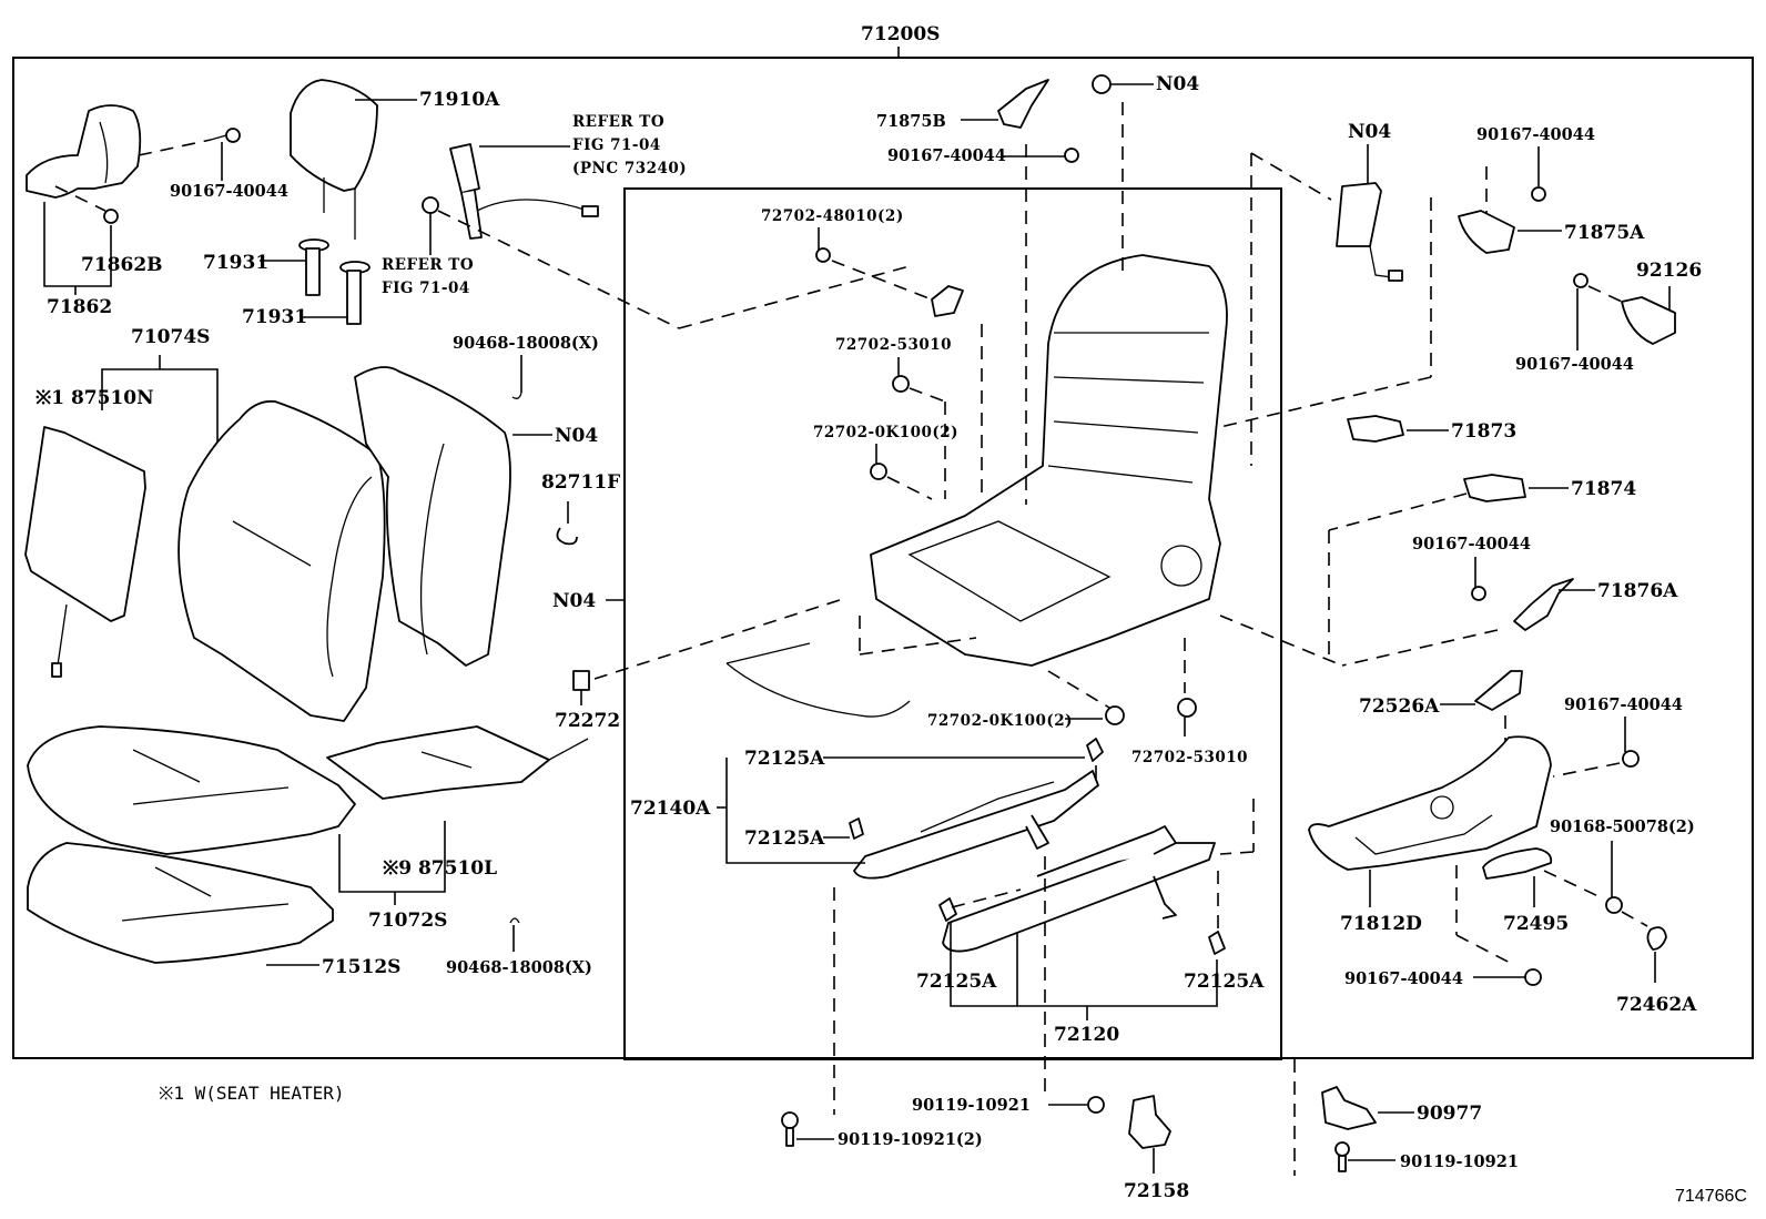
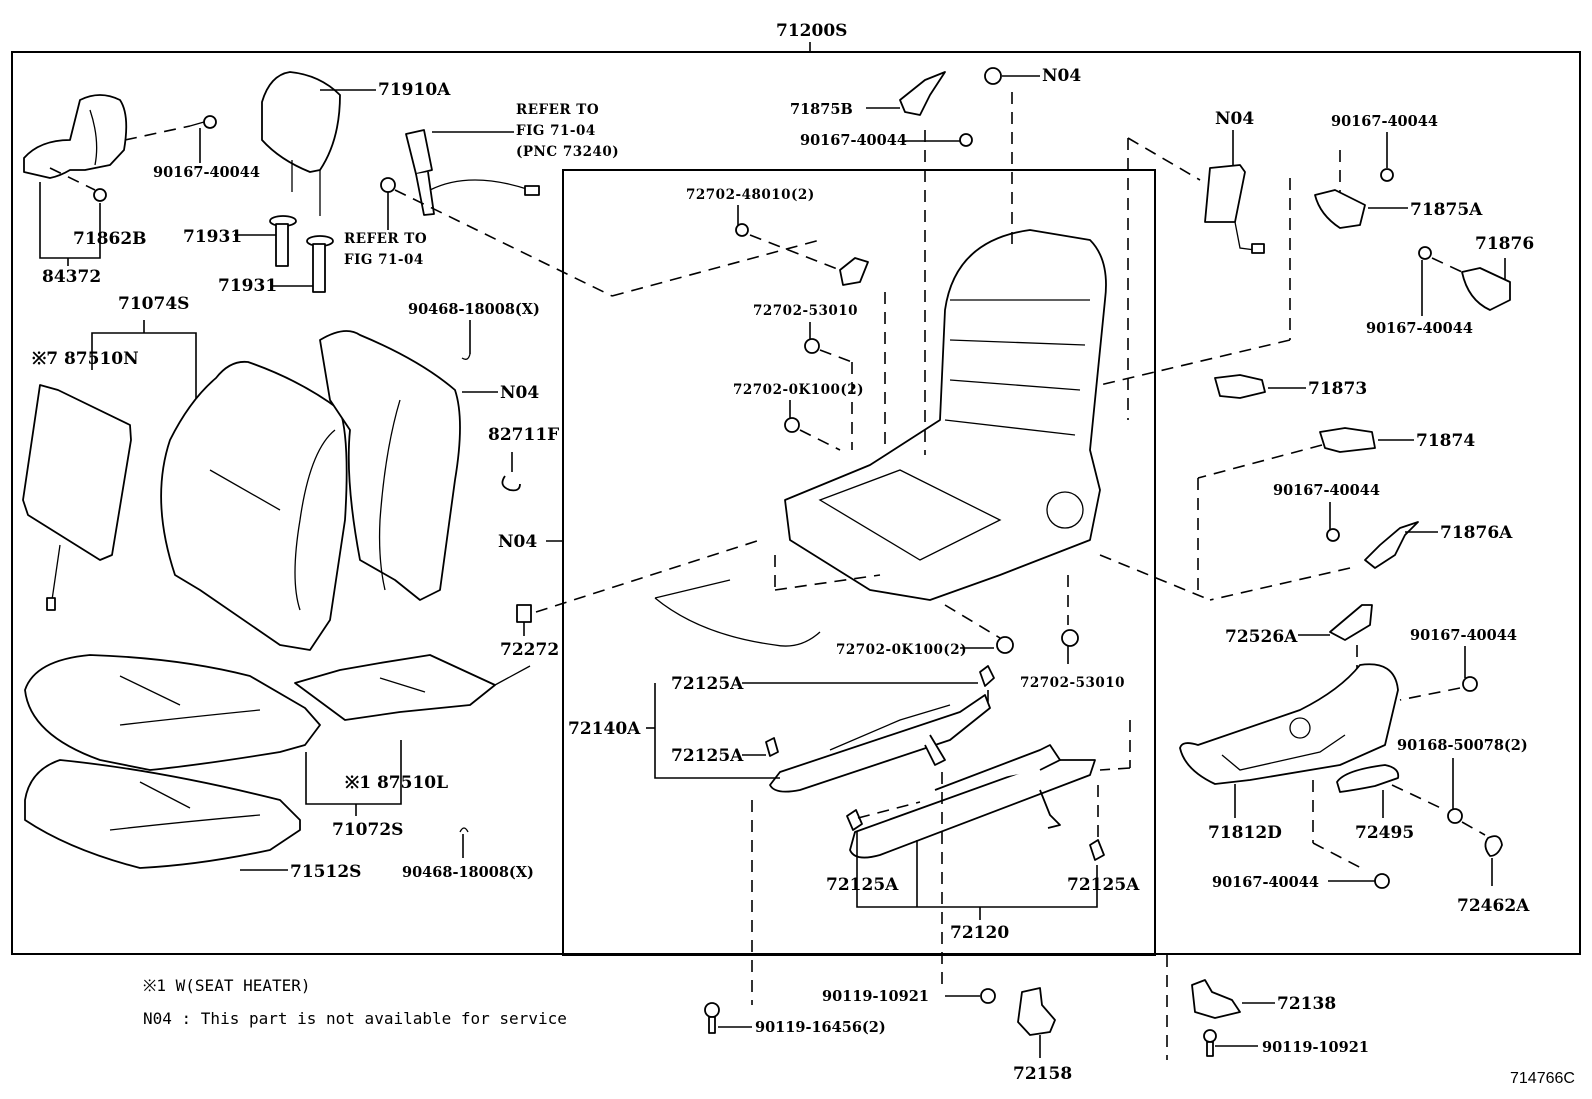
  71200S
  90167-40044
  71862B
- 71862
+ 84372
  71910A
  71931
  71931
  REFER TO
  FIG 71-04
  (PNC 73240)
  REFER TO
  FIG 71-04
  71074S
- ※1 87510N
+ ※7 87510N
  90468-18008(X)
  N04
  82711F
  N04
  72272
- ※9 87510L
+ ※1 87510L
  71072S
  71512S
  90468-18008(X)
  71875B
  90167-40044
  N04
  72702-48010(2)
  72702-53010
  72702-0K100(2)
  72702-0K100(2)
  72702-53010
  72125A
  72140A
  72125A
  72125A
  7225A
  72120
  N04
  90167-40044
  71875A
- 92126
+ 71876
  90167-40044
  71873
  71874
  90167-40044
  71876A
  72526A
  90167-40044
  71812D
  90168-50078(2)
  72495
  72462A
  90167-40044
  ※1 W(SEAT HEATER)
+ N04 : This part is not available for service
- 90119-10921(2)
+ 90119-16456(2)
  90119-10921
  72158
- 90977
+ 72138
  90119-10921
  714766C
